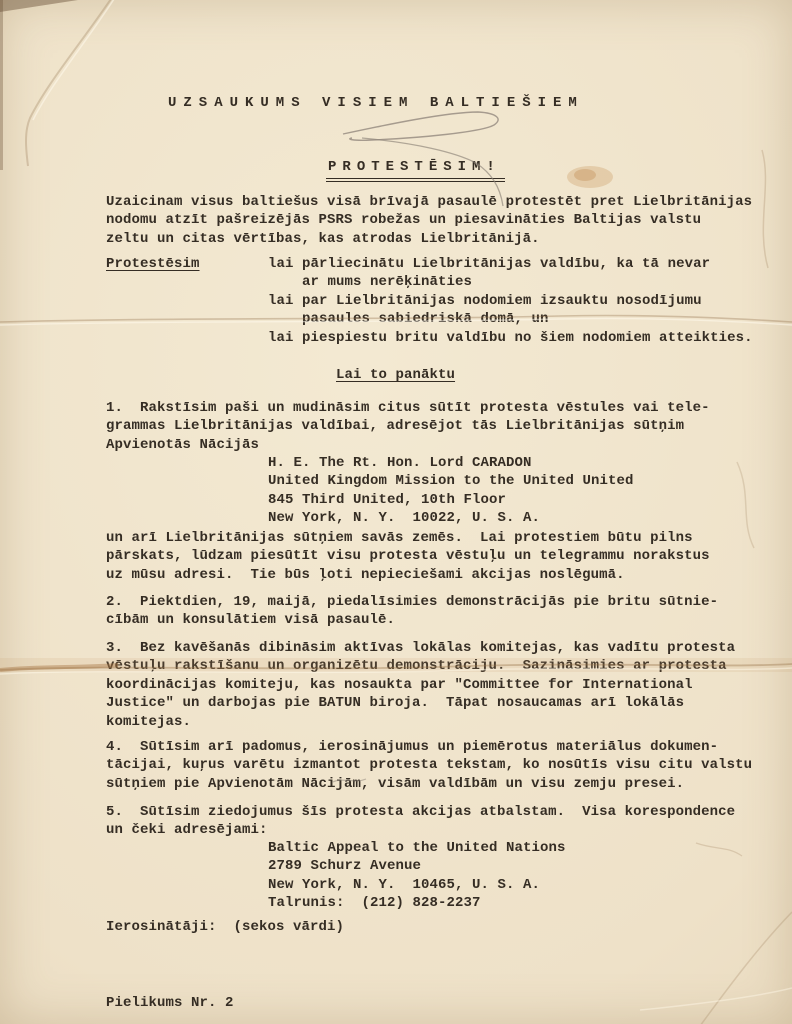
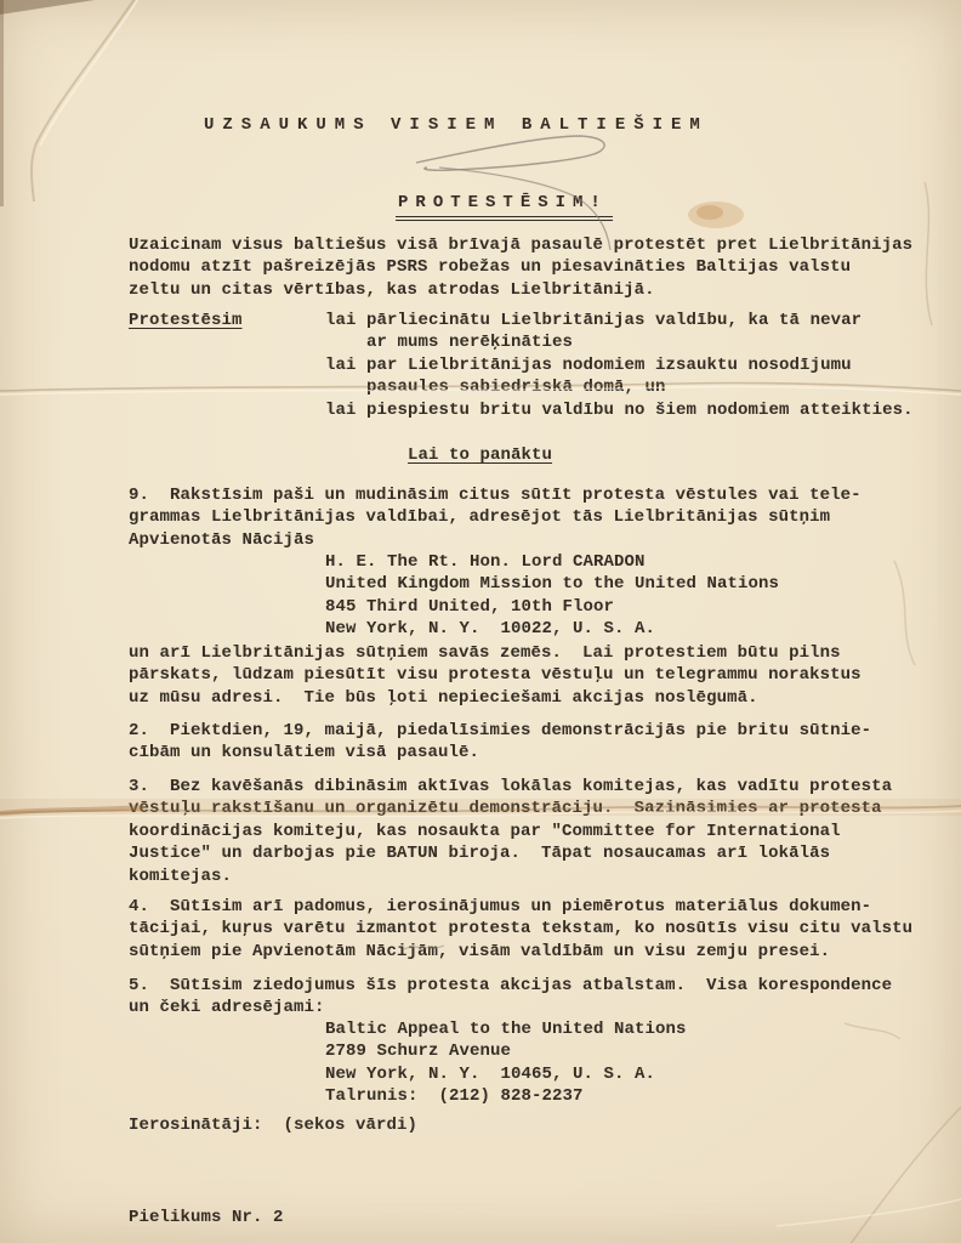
  UZSAUKUMS VISIEM BALTIEŠIEM
  PROTESTĒSIM!
  Uzaicinam visus baltiešus visā brīvajā pasaulē protestēt pret Lielbritānijas
  nodomu atzīt pašreizējās PSRS robežas un piesavināties Baltijas valstu
  zeltu un citas vērtības, kas atrodas Lielbritānijā.
  Protestēsim
  lai pārliecinātu Lielbritānijas valdību, ka tā nevar
  ar mums nerēķināties
  lai par Lielbritānijas nodomiem izsauktu nosodījumu
  pasaules sabiedriskā domā, un
  lai piespiestu britu valdību no šiem nodomiem atteikties.
  Lai to panāktu
- 1. Rakstīsim paši un mudināsim citus sūtīt protesta vēstules vai tele-
+ 9. Rakstīsim paši un mudināsim citus sūtīt protesta vēstules vai tele-
  grammas Lielbritānijas valdībai, adresējot tās Lielbritānijas sūtņim
  Apvienotās Nācijās
  H. E. The Rt. Hon. Lord CARADON
- United Kingdom Mission to the United United
+ United Kingdom Mission to the United Nations
  845 Third United, 10th Floor
  New York, N. Y. 10022, U. S. A.
  un arī Lielbritānijas sūtņiem savās zemēs. Lai protestiem būtu pilns
  pārskats, lūdzam piesūtīt visu protesta vēstuļu un telegrammu norakstus
  uz mūsu adresi. Tie būs ļoti nepieciešami akcijas noslēgumā.
  2. Piektdien, 19, maijā, piedalīsimies demonstrācijās pie britu sūtnie-
  cībām un konsulātiem visā pasaulē.
  3. Bez kavēšanās dibināsim aktīvas lokālas komitejas, kas vadītu protesta
  vēstuļu rakstīšanu un organizētu demonstrāciju. Sazināsimies ar protesta
  koordinācijas komiteju, kas nosaukta par "Committee for International
  Justice" un darbojas pie BATUN biroja. Tāpat nosaucamas arī lokālās
  komitejas.
  4. Sūtīsim arī padomus, ierosinājumus un piemērotus materiālus dokumen-
  tācijai, kuŗus varētu izmantot protesta tekstam, ko nosūtīs visu citu valstu
  sūtņiem pie Apvienotām Nācijām, visām valdībām un visu zemju presei.
  5. Sūtīsim ziedojumus šīs protesta akcijas atbalstam. Visa korespondence
  un čeki adresējami:
  Baltic Appeal to the United Nations
  2789 Schurz Avenue
  New York, N. Y. 10465, U. S. A.
  Talrunis: (212) 828-2237
  Ierosinātāji: (sekos vārdi)
  Pielikums Nr. 2
